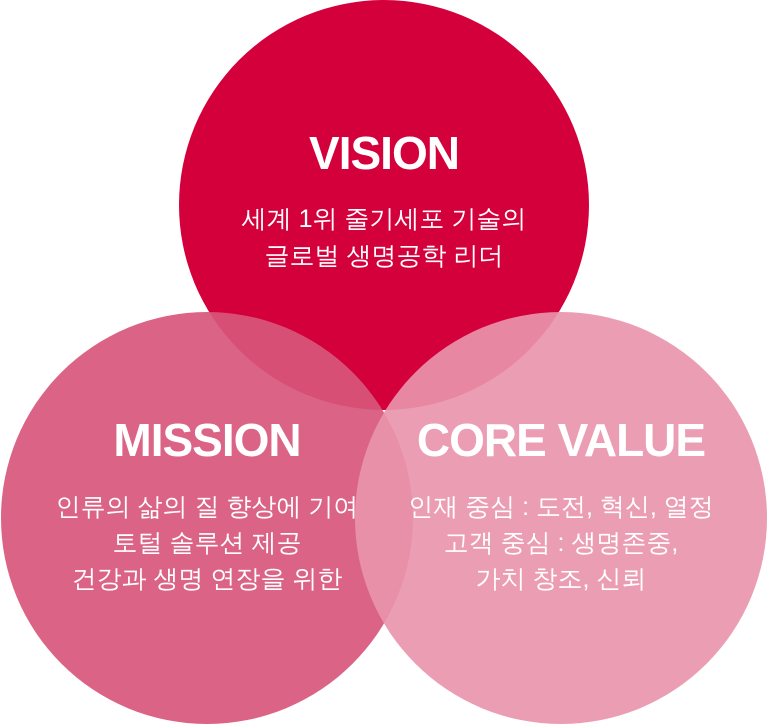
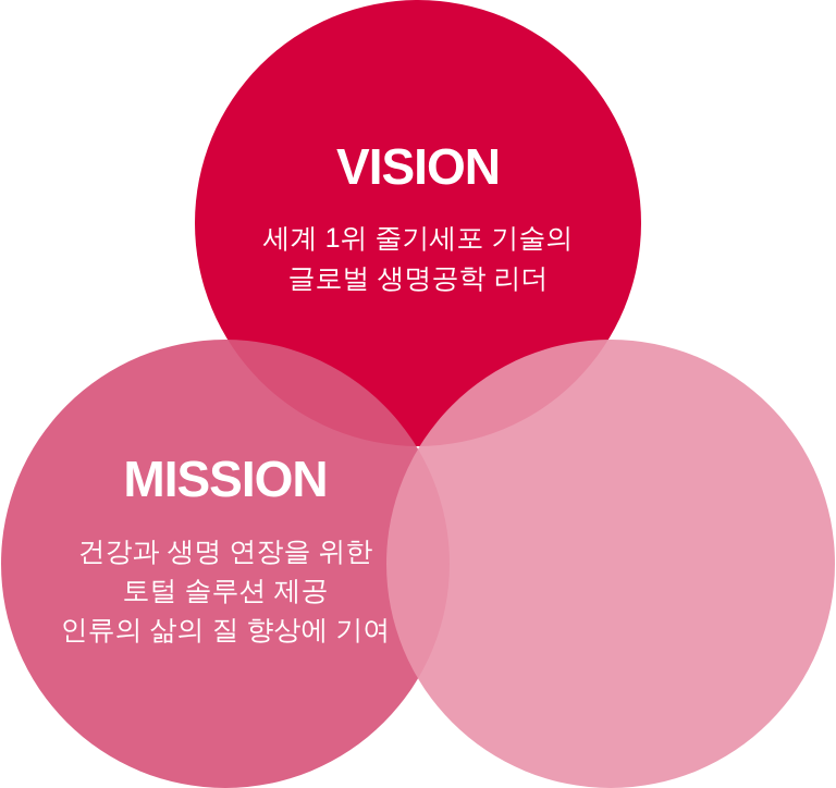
  VISION
  세계 1위 줄기세포 기술의
  글로벌 생명공학 리더
  MISSION
- 인류의 삶의 질 향상에 기여
+ 건강과 생명 연장을 위한
  토털 솔루션 제공
- 건강과 생명 연장을 위한
+ 인류의 삶의 질 향상에 기여
- CORE VALUE
- 인재 중심 : 도전, 혁신, 열정
- 고객 중심 : 생명존중,
- 가치 창조, 신뢰
